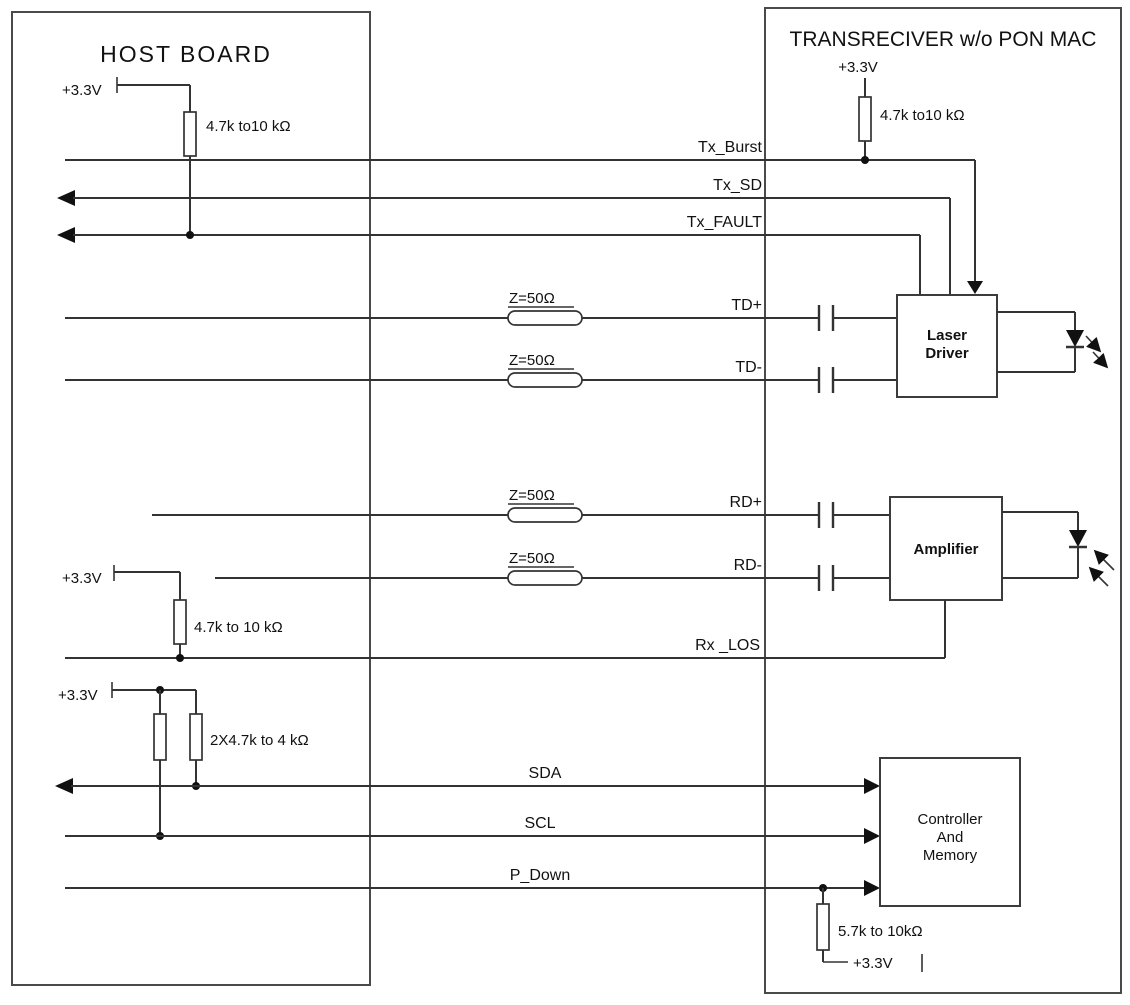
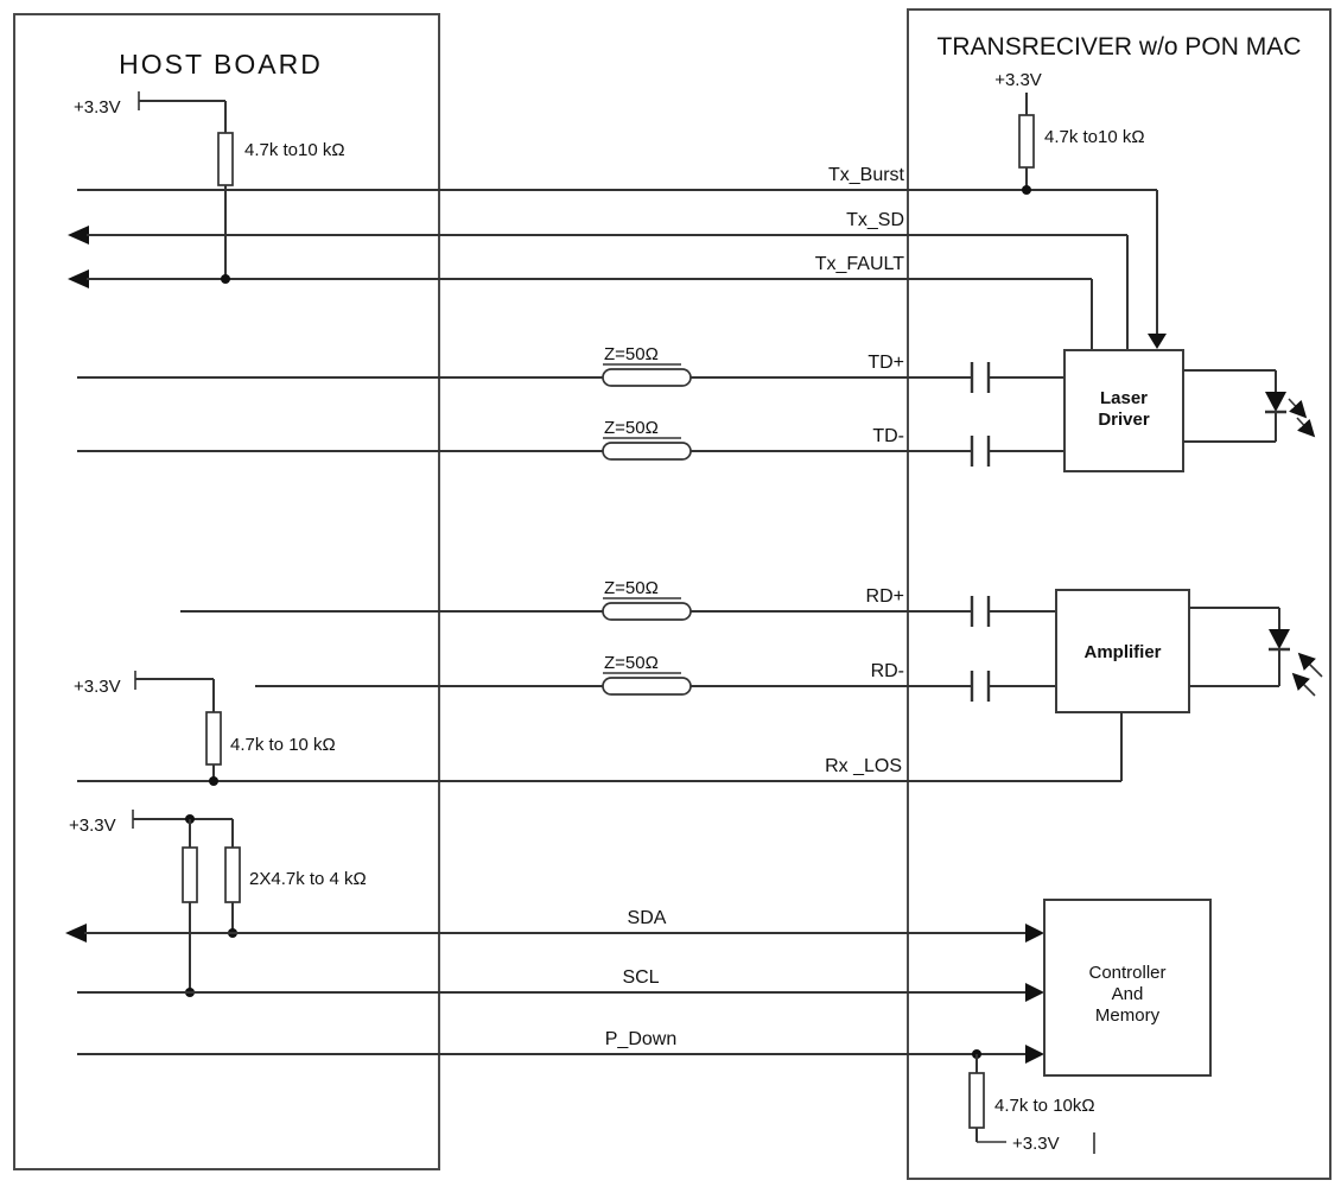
  HOST BOARD
  TRANSRECIVER w/o PON MAC
  Tx_Burst
  Tx_SD
  Tx_FAULT
  +3.3V
  4.7k to10 kΩ
  +3.3V
  4.7k to10 kΩ
  Z=50Ω
  TD+
  Z=50Ω
  TD-
  Laser
  Driver
  Z=50Ω
  RD+
  Z=50Ω
  RD-
  Amplifier
  Rx _LOS
  +3.3V
  4.7k to 10 kΩ
  +3.3V
  2X4.7k to 4 kΩ
  SDA
  SCL
  P_Down
  Controller
  And
  Memory
  +3.3V
- 5.7k to 10kΩ
+ 4.7k to 10kΩ
